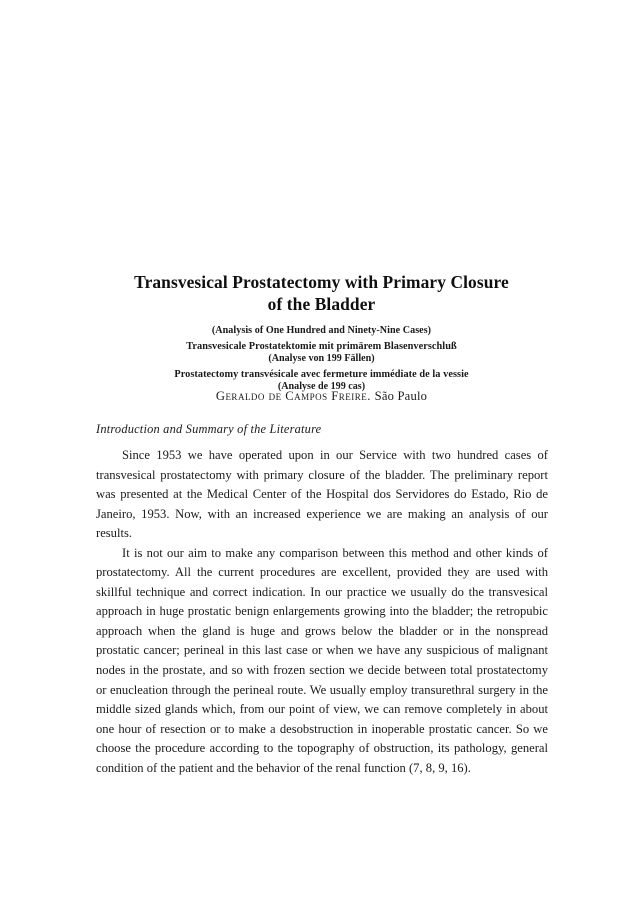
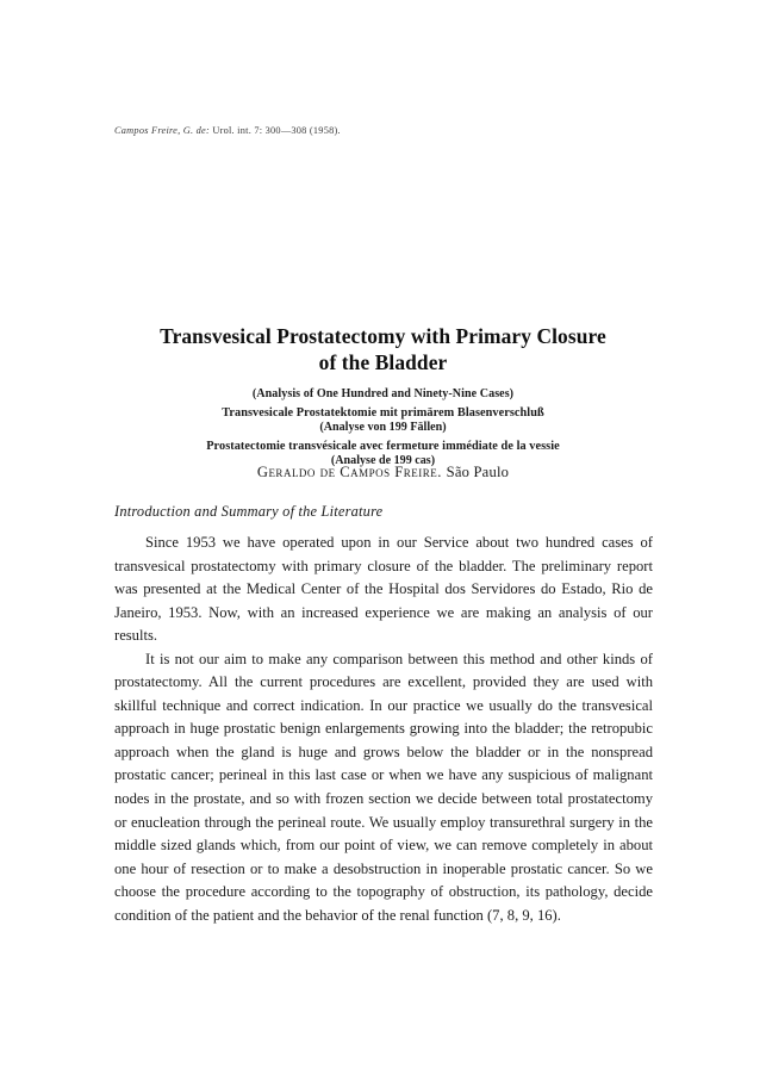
+ Campos Freire, G. de: Urol. int. 7: 300—308 (1958).
  Transvesical Prostatectomy with Primary Closure
  of the Bladder
  (Analysis of One Hundred and Ninety-Nine Cases)
  Transvesicale Prostatektomie mit primärem Blasenverschluß
  (Analyse von 199 Fällen)
- Prostatectomy transvésicale avec fermeture immédiate de la vessie
+ Prostatectomie transvésicale avec fermeture immédiate de la vessie
  (Analyse de 199 cas)
  Geraldo de Campos Freire. São Paulo
  Introduction and Summary of the Literature
- Since 1953 we have operated upon in our Service with two hundred cases of transvesical prostatectomy with primary closure of the bladder. The preliminary report was presented at the Medical Center of the Hospital dos Servidores do Estado, Rio de Janeiro, 1953. Now, with an increased experience we are making an analysis of our results.
+ Since 1953 we have operated upon in our Service about two hundred cases of transvesical prostatectomy with primary closure of the bladder. The preliminary report was presented at the Medical Center of the Hospital dos Servidores do Estado, Rio de Janeiro, 1953. Now, with an increased experience we are making an analysis of our results.
- It is not our aim to make any comparison between this method and other kinds of prostatectomy. All the current procedures are excellent, provided they are used with skillful technique and correct indication. In our practice we usually do the transvesical approach in huge prostatic benign enlargements growing into the bladder; the retropubic approach when the gland is huge and grows below the bladder or in the nonspread prostatic cancer; perineal in this last case or when we have any suspicious of malignant nodes in the prostate, and so with frozen section we decide between total prostatectomy or enucleation through the perineal route. We usually employ transurethral surgery in the middle sized glands which, from our point of view, we can remove completely in about one hour of resection or to make a desobstruction in inoperable prostatic cancer. So we choose the procedure according to the topography of obstruction, its pathology, general condition of the patient and the behavior of the renal function (7, 8, 9, 16).
+ It is not our aim to make any comparison between this method and other kinds of prostatectomy. All the current procedures are excellent, provided they are used with skillful technique and correct indication. In our practice we usually do the transvesical approach in huge prostatic benign enlargements growing into the bladder; the retropubic approach when the gland is huge and grows below the bladder or in the nonspread prostatic cancer; perineal in this last case or when we have any suspicious of malignant nodes in the prostate, and so with frozen section we decide between total prostatectomy or enucleation through the perineal route. We usually employ transurethral surgery in the middle sized glands which, from our point of view, we can remove completely in about one hour of resection or to make a desobstruction in inoperable prostatic cancer. So we choose the procedure according to the topography of obstruction, its pathology, decide condition of the patient and the behavior of the renal function (7, 8, 9, 16).
